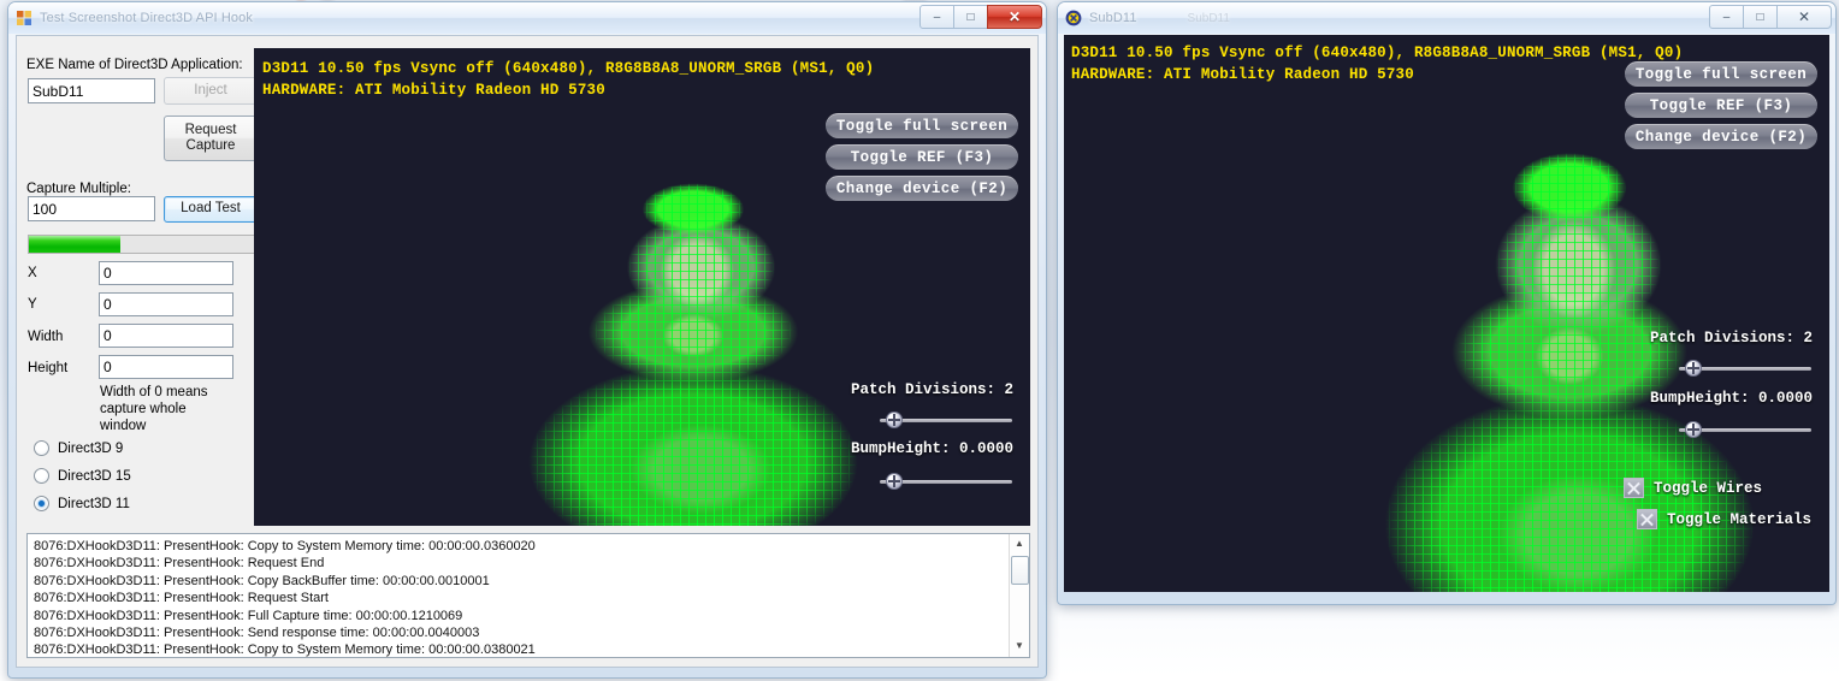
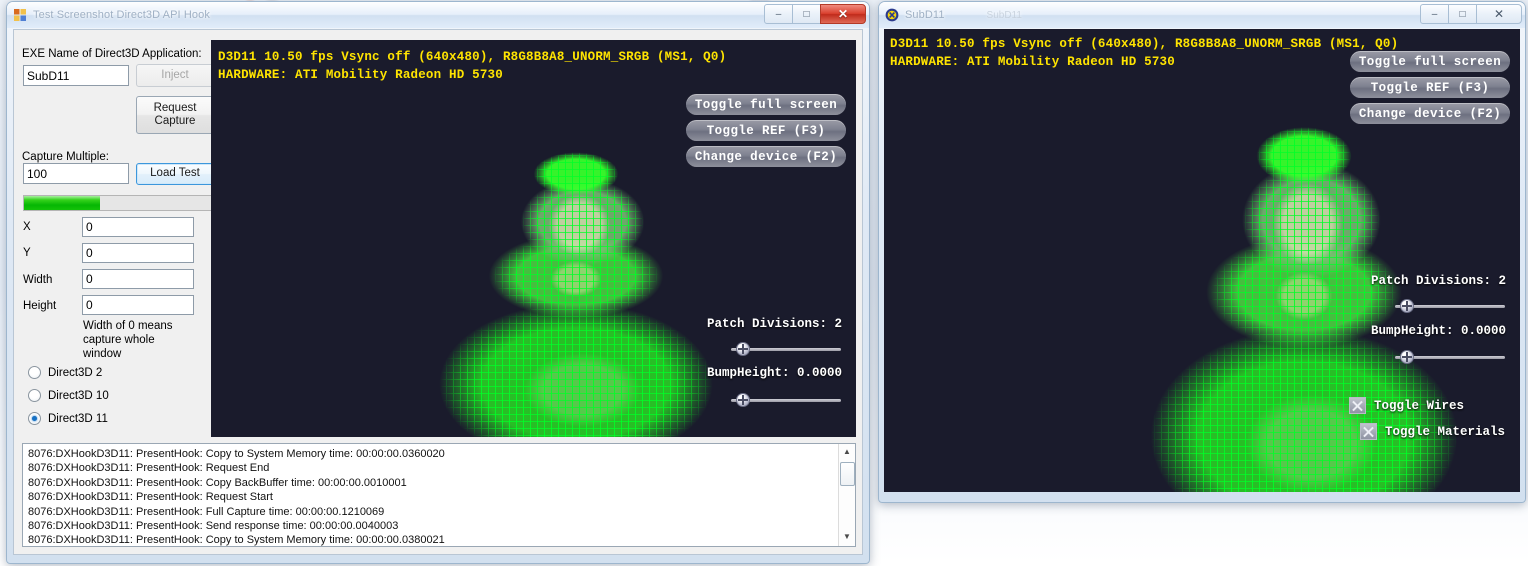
  Test Screenshot Direct3D API Hook
  –
  □
  ✕
  EXE Name of Direct3D Application:
  SubD11
  Inject
  Request
  Capture
  Capture Multiple:
  100
  Load Test
  X
  0
  Y
  0
  Width
  0
  Height
  0
  Width of 0 means
  capture whole
  window
- Direct3D 9
+ Direct3D 2
- Direct3D 15
+ Direct3D 10
  Direct3D 11
  D3D11 10.50 fps Vsync off (640x480), R8G8B8A8_UNORM_SRGB (MS1, Q0)
  HARDWARE: ATI Mobility Radeon HD 5730
  Toggle full screen
  Toggle REF (F3)
  Change device (F2)
  Patch Divisions: 2
  BumpHeight: 0.0000
  8076:DXHookD3D11: PresentHook: Copy to System Memory time: 00:00:00.0360020
  8076:DXHookD3D11: PresentHook: Request End
  8076:DXHookD3D11: PresentHook: Copy BackBuffer time: 00:00:00.0010001
  8076:DXHookD3D11: PresentHook: Request Start
  8076:DXHookD3D11: PresentHook: Full Capture time: 00:00:00.1210069
  8076:DXHookD3D11: PresentHook: Send response time: 00:00:00.0040003
  8076:DXHookD3D11: PresentHook: Copy to System Memory time: 00:00:00.0380021
  ▲
  ▼
  SubD11
  SubD11
  –
  □
  ✕
  D3D11 10.50 fps Vsync off (640x480), R8G8B8A8_UNORM_SRGB (MS1, Q0)
  HARDWARE: ATI Mobility Radeon HD 5730
  Toggle full screen
  Toggle REF (F3)
  Change device (F2)
  Patch Divisions: 2
  BumpHeight: 0.0000
  Toggle Wires
  Toggle Materials
